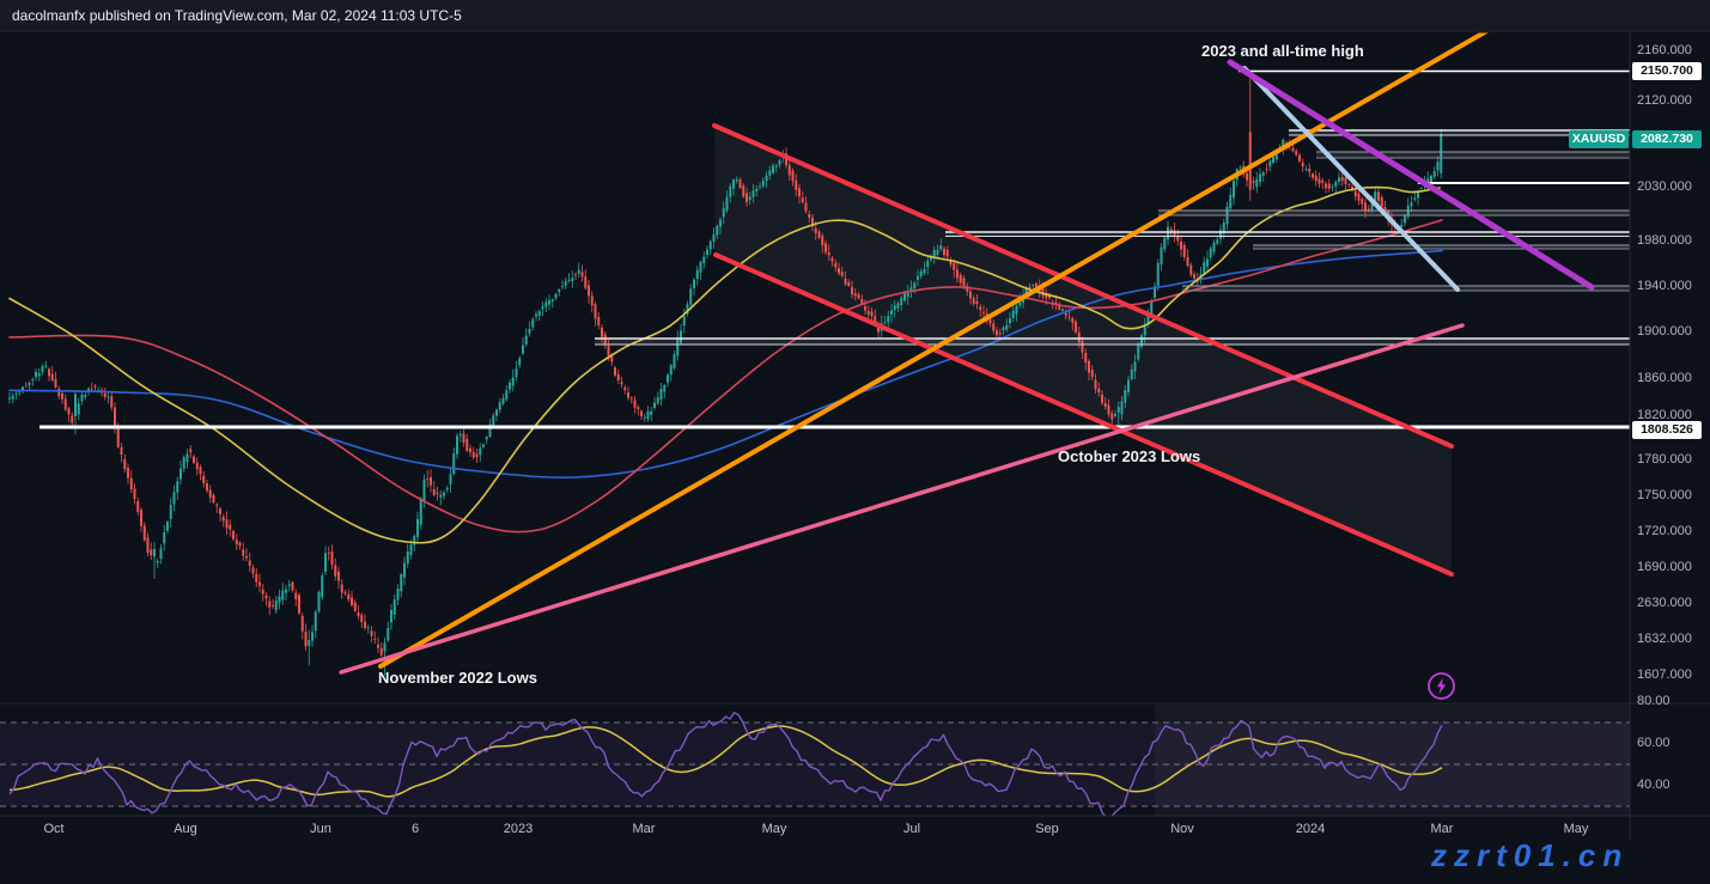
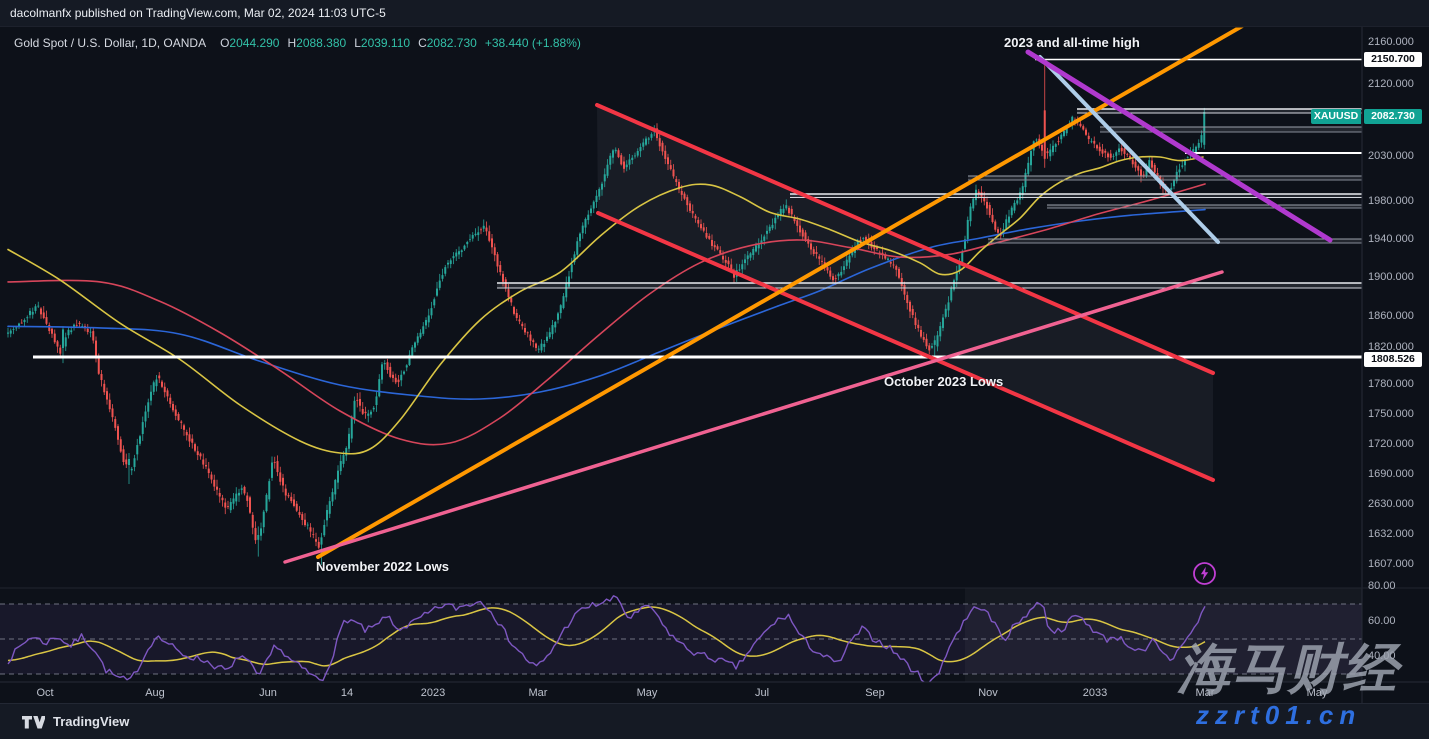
  dacolmanfx published on TradingView.com, Mar 02, 2024 11:03 UTC-5
+ Gold Spot / U.S. Dollar, 1D, OANDA O2044.290 H2088.380 L2039.110 C2082.730 +38.440 (+1.88%)
+ 海马财经
  zzrt01.cn
  2160.000
  2120.000
  2030.000
  1980.000
  1940.000
  1900.000
  1860.000
  1820.000
  1780.000
  1750.000
  1720.000
  1690.000
  2630.000
  1632.000
  1607.000
  80.00
  60.00
  40.00
  Oct
  Aug
  Jun
- 6
+ 14
  2023
  Mar
  May
  Jul
  Sep
  Nov
- 2024
+ 2033
  Mar
  May
  2150.700
  XAUUSD
  2082.730
  1808.526
  2023 and all-time high
  October 2023 Lows
  November 2022 Lows
+ TradingView
